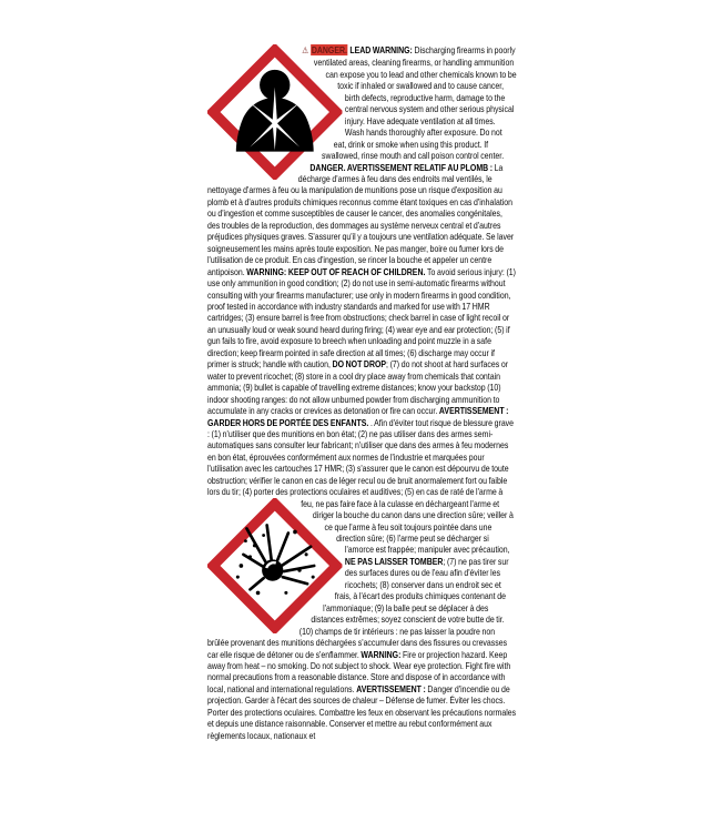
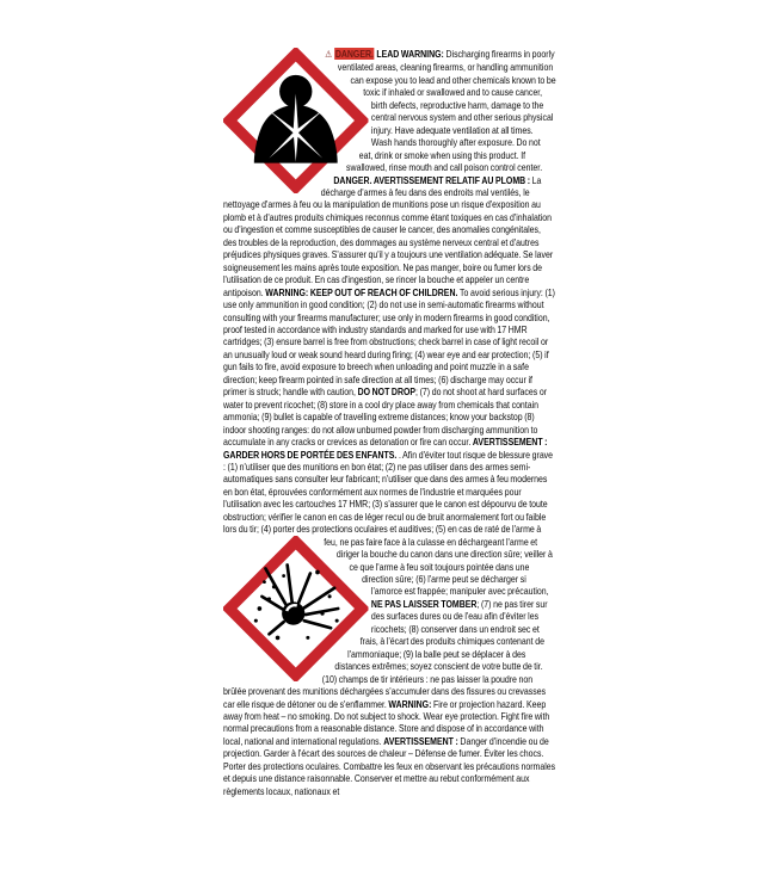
- ⚠ DANGER. LEAD WARNING: Discharging firearms in poorly ventilated areas, cleaning firearms, or handling ammunition can expose you to lead and other chemicals known to be toxic if inhaled or swallowed and to cause cancer, birth defects, reproductive harm, damage to the central nervous system and other serious physical injury. Have adequate ventilation at all times. Wash hands thoroughly after exposure. Do not eat, drink or smoke when using this product. If swallowed, rinse mouth and call poison control center. DANGER. AVERTISSEMENT RELATIF AU PLOMB : La décharge d'armes à feu dans des endroits mal ventilés, le nettoyage d'armes à feu ou la manipulation de munitions pose un risque d'exposition au plomb et à d'autres produits chimiques reconnus comme étant toxiques en cas d'inhalation ou d'ingestion et comme susceptibles de causer le cancer, des anomalies congénitales, des troubles de la reproduction, des dommages au système nerveux central et d'autres préjudices physiques graves. S'assurer qu'il y a toujours une ventilation adéquate. Se laver soigneusement les mains après toute exposition. Ne pas manger, boire ou fumer lors de l'utilisation de ce produit. En cas d'ingestion, se rincer la bouche et appeler un centre antipoison. WARNING: KEEP OUT OF REACH OF CHILDREN. To avoid serious injury: (1) use only ammunition in good condition; (2) do not use in semi-automatic firearms without consulting with your firearms manufacturer; use only in modern firearms in good condition, proof tested in accordance with industry standards and marked for use with 17 HMR cartridges; (3) ensure barrel is free from obstructions; check barrel in case of light recoil or an unusually loud or weak sound heard during firing; (4) wear eye and ear protection; (5) if gun fails to fire, avoid exposure to breech when unloading and point muzzle in a safe direction; keep firearm pointed in safe direction at all times; (6) discharge may occur if primer is struck; handle with caution, DO NOT DROP; (7) do not shoot at hard surfaces or water to prevent ricochet; (8) store in a cool dry place away from chemicals that contain ammonia; (9) bullet is capable of travelling extreme distances; know your backstop (10) indoor shooting ranges: do not allow unburned powder from discharging ammunition to accumulate in any cracks or crevices as detonation or fire can occur. AVERTISSEMENT : GARDER HORS DE PORTÉE DES ENFANTS. . Afin d'éviter tout risque de blessure grave : (1) n'utiliser que des munitions en bon état; (2) ne pas utiliser dans des armes semi-automatiques sans consulter leur fabricant; n'utiliser que dans des armes à feu modernes en bon état, éprouvées conformément aux normes de l'industrie et marquées pour l'utilisation avec les cartouches 17 HMR; (3) s'assurer que le canon est dépourvu de toute obstruction; vérifier le canon en cas de léger recul ou de bruit anormalement fort ou faible lors du tir; (4) porter des protections oculaires et auditives; (5) en cas de raté de l'arme à feu, ne pas faire face à la culasse en déchargeant l'arme et diriger la bouche du canon dans une direction sûre; veiller à ce que l'arme à feu soit toujours pointée dans une direction sûre; (6) l'arme peut se décharger si l'amorce est frappée; manipuler avec précaution, NE PAS LAISSER TOMBER; (7) ne pas tirer sur des surfaces dures ou de l'eau afin d'éviter les ricochets; (8) conserver dans un endroit sec et frais, à l'écart des produits chimiques contenant de l'ammoniaque; (9) la balle peut se déplacer à des distances extrêmes; soyez conscient de votre butte de tir. (10) champs de tir intérieurs : ne pas laisser la poudre non brûlée provenant des munitions déchargées s'accumuler dans des fissures ou crevasses car elle risque de détoner ou de s'enflammer. WARNING: Fire or projection hazard. Keep away from heat – no smoking. Do not subject to shock. Wear eye protection. Fight fire with normal precautions from a reasonable distance. Store and dispose of in accordance with local, national and international regulations. AVERTISSEMENT : Danger d'incendie ou de projection. Garder à l'écart des sources de chaleur – Défense de fumer. Éviter les chocs. Porter des protections oculaires. Combattre les feux en observant les précautions normales et depuis une distance raisonnable. Conserver et mettre au rebut conformément aux règlements locaux, nationaux et
+ ⚠ DANGER. LEAD WARNING: Discharging firearms in poorly ventilated areas, cleaning firearms, or handling ammunition can expose you to lead and other chemicals known to be toxic if inhaled or swallowed and to cause cancer, birth defects, reproductive harm, damage to the central nervous system and other serious physical injury. Have adequate ventilation at all times. Wash hands thoroughly after exposure. Do not eat, drink or smoke when using this product. If swallowed, rinse mouth and call poison control center. DANGER. AVERTISSEMENT RELATIF AU PLOMB : La décharge d'armes à feu dans des endroits mal ventilés, le nettoyage d'armes à feu ou la manipulation de munitions pose un risque d'exposition au plomb et à d'autres produits chimiques reconnus comme étant toxiques en cas d'inhalation ou d'ingestion et comme susceptibles de causer le cancer, des anomalies congénitales, des troubles de la reproduction, des dommages au système nerveux central et d'autres préjudices physiques graves. S'assurer qu'il y a toujours une ventilation adéquate. Se laver soigneusement les mains après toute exposition. Ne pas manger, boire ou fumer lors de l'utilisation de ce produit. En cas d'ingestion, se rincer la bouche et appeler un centre antipoison. WARNING: KEEP OUT OF REACH OF CHILDREN. To avoid serious injury: (1) use only ammunition in good condition; (2) do not use in semi-automatic firearms without consulting with your firearms manufacturer; use only in modern firearms in good condition, proof tested in accordance with industry standards and marked for use with 17 HMR cartridges; (3) ensure barrel is free from obstructions; check barrel in case of light recoil or an unusually loud or weak sound heard during firing; (4) wear eye and ear protection; (5) if gun fails to fire, avoid exposure to breech when unloading and point muzzle in a safe direction; keep firearm pointed in safe direction at all times; (6) discharge may occur if primer is struck; handle with caution, DO NOT DROP; (7) do not shoot at hard surfaces or water to prevent ricochet; (8) store in a cool dry place away from chemicals that contain ammonia; (9) bullet is capable of travelling extreme distances; know your backstop (8) indoor shooting ranges: do not allow unburned powder from discharging ammunition to accumulate in any cracks or crevices as detonation or fire can occur. AVERTISSEMENT : GARDER HORS DE PORTÉE DES ENFANTS. . Afin d'éviter tout risque de blessure grave : (1) n'utiliser que des munitions en bon état; (2) ne pas utiliser dans des armes semi-automatiques sans consulter leur fabricant; n'utiliser que dans des armes à feu modernes en bon état, éprouvées conformément aux normes de l'industrie et marquées pour l'utilisation avec les cartouches 17 HMR; (3) s'assurer que le canon est dépourvu de toute obstruction; vérifier le canon en cas de léger recul ou de bruit anormalement fort ou faible lors du tir; (4) porter des protections oculaires et auditives; (5) en cas de raté de l'arme à feu, ne pas faire face à la culasse en déchargeant l'arme et diriger la bouche du canon dans une direction sûre; veiller à ce que l'arme à feu soit toujours pointée dans une direction sûre; (6) l'arme peut se décharger si l'amorce est frappée; manipuler avec précaution, NE PAS LAISSER TOMBER; (7) ne pas tirer sur des surfaces dures ou de l'eau afin d'éviter les ricochets; (8) conserver dans un endroit sec et frais, à l'écart des produits chimiques contenant de l'ammoniaque; (9) la balle peut se déplacer à des distances extrêmes; soyez conscient de votre butte de tir. (10) champs de tir intérieurs : ne pas laisser la poudre non brûlée provenant des munitions déchargées s'accumuler dans des fissures ou crevasses car elle risque de détoner ou de s'enflammer. WARNING: Fire or projection hazard. Keep away from heat – no smoking. Do not subject to shock. Wear eye protection. Fight fire with normal precautions from a reasonable distance. Store and dispose of in accordance with local, national and international regulations. AVERTISSEMENT : Danger d'incendie ou de projection. Garder à l'écart des sources de chaleur – Défense de fumer. Éviter les chocs. Porter des protections oculaires. Combattre les feux en observant les précautions normales et depuis une distance raisonnable. Conserver et mettre au rebut conformément aux règlements locaux, nationaux et
